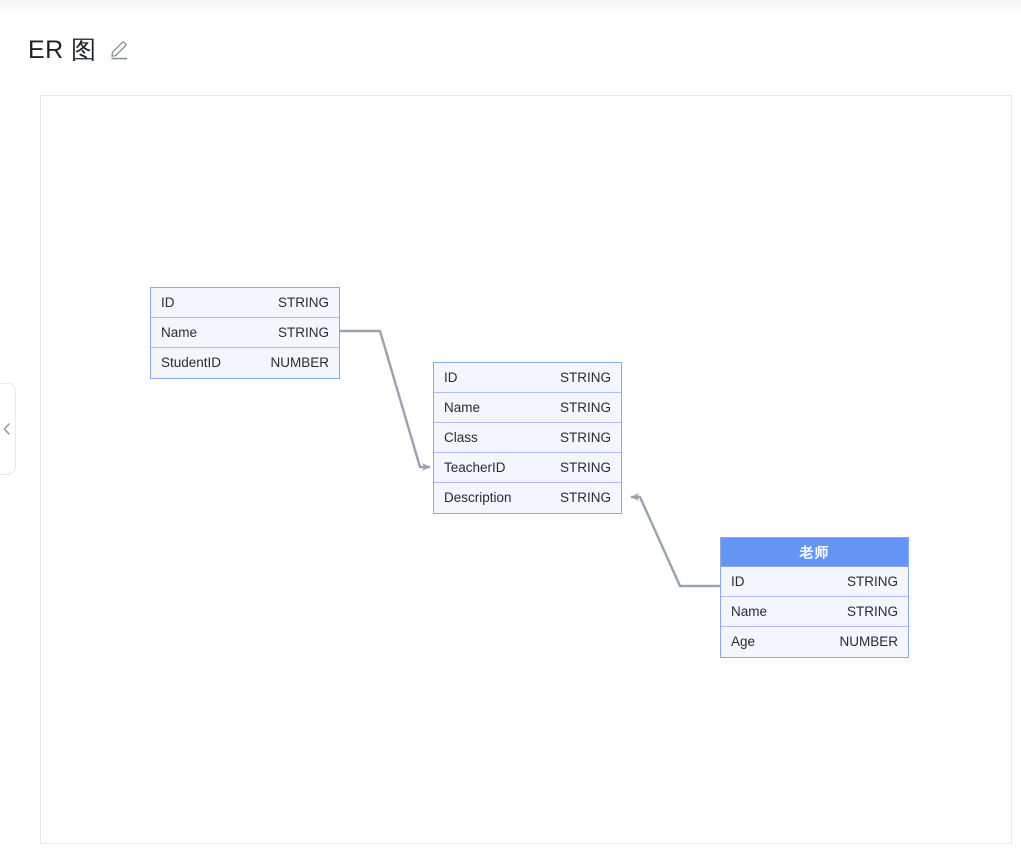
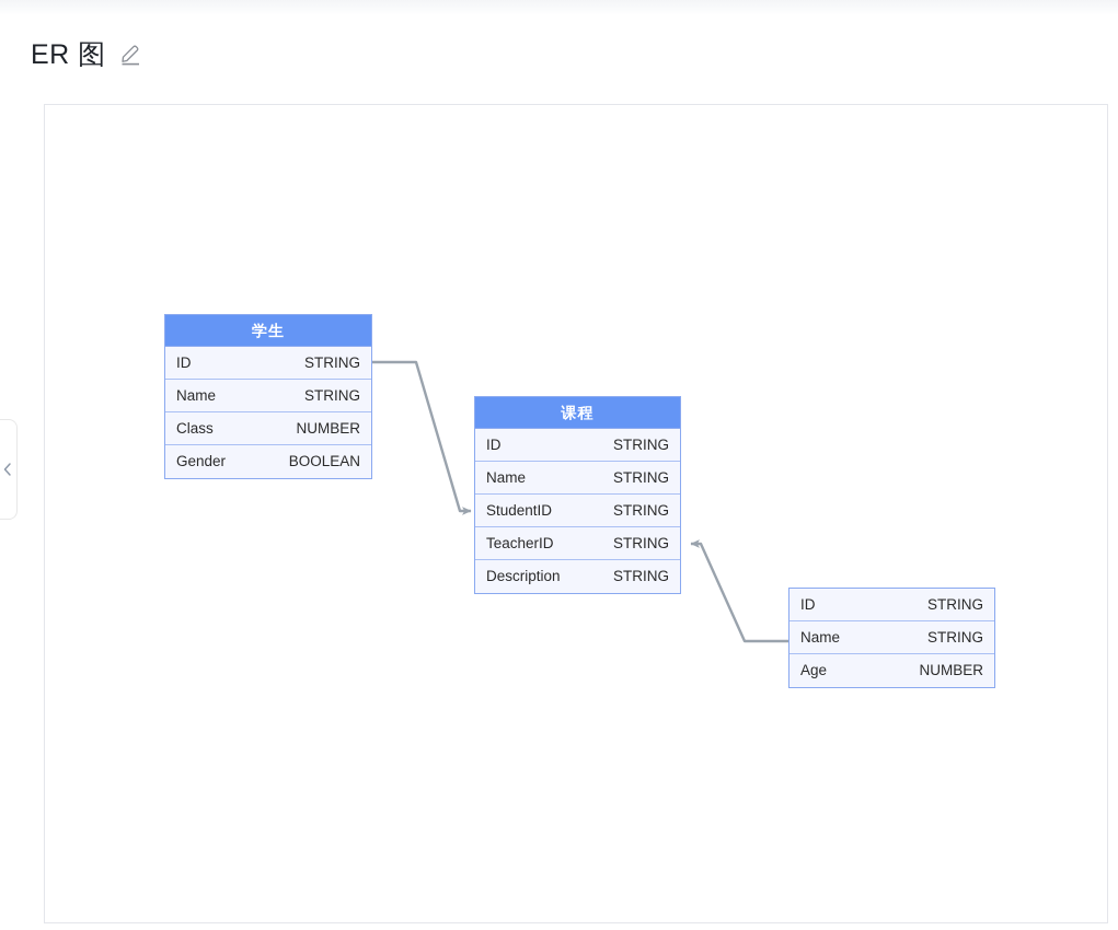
  ER 图
+ 学生
  ID
  STRING
  Name
  STRING
- StudentID
+ Class
  NUMBER
+ Gender
+ BOOLEAN
+ 课程
  ID
  STRING
  Name
  STRING
- Class
+ StudentID
  STRING
  TeacherID
  STRING
  Description
  STRING
- 老师
  ID
  STRING
  Name
  STRING
  Age
  NUMBER
